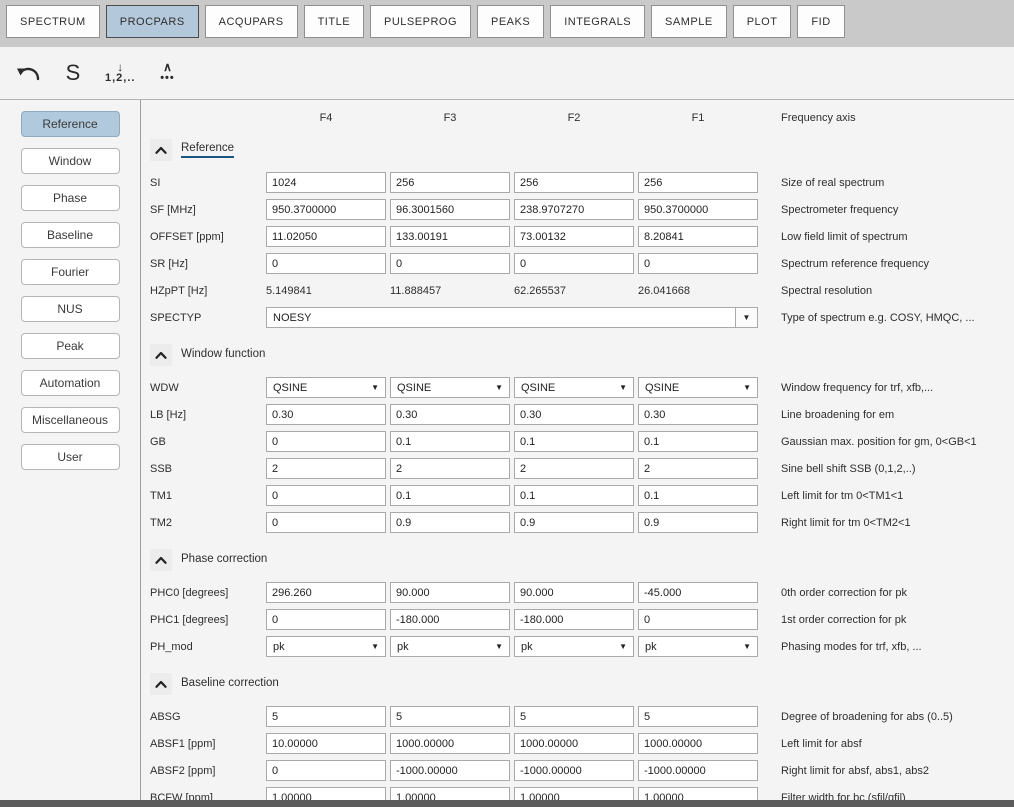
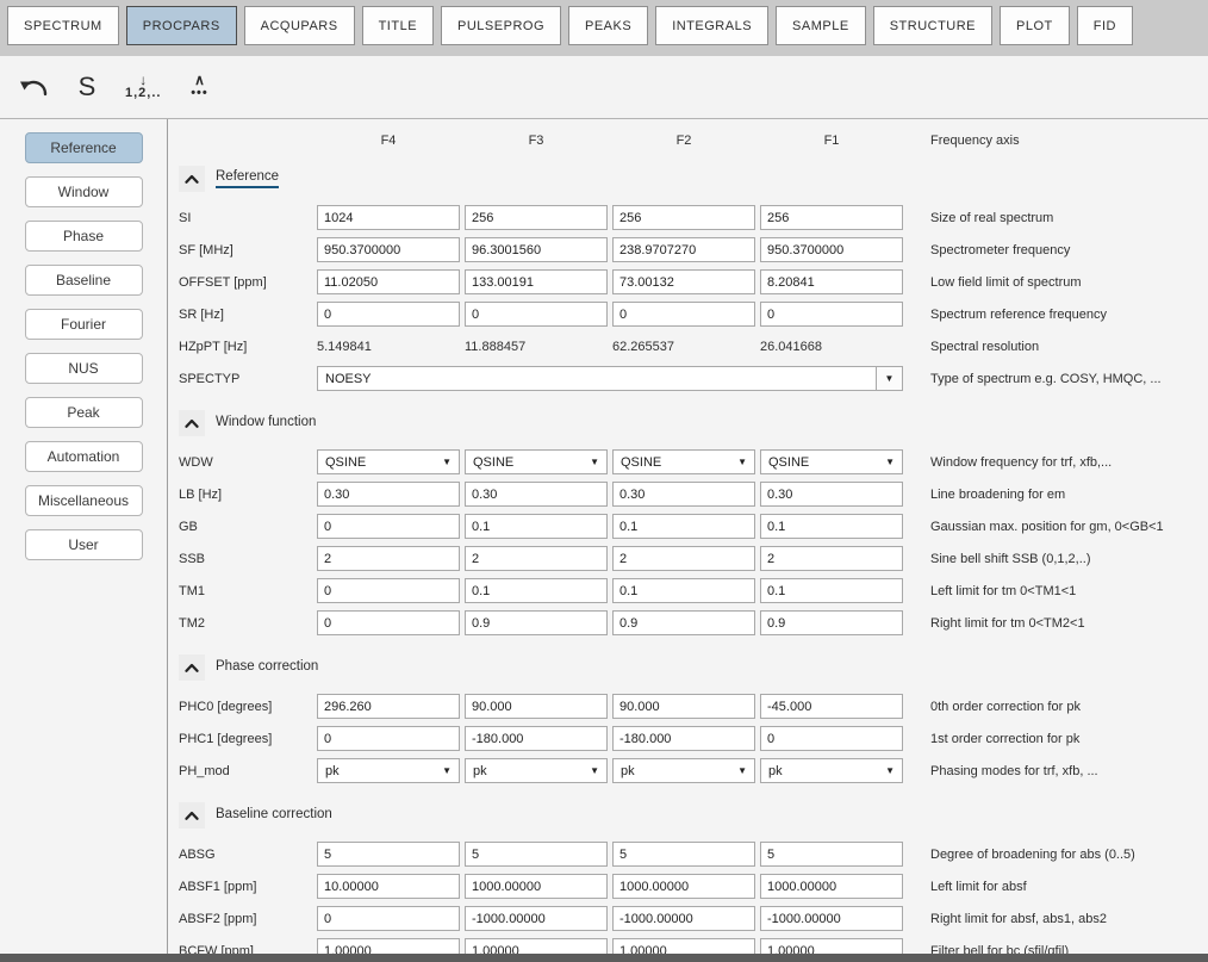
  SPECTRUM
  PROCPARS
  ACQUPARS
  TITLE
  PULSEPROG
  PEAKS
  INTEGRALS
  SAMPLE
+ STRUCTURE
  PLOT
  FID
  S
  ↓
  1,2,..
  ∧
  •••
  Reference
  Window
  Phase
  Baseline
  Fourier
  NUS
  Peak
  Automation
  Miscellaneous
  User
  F4
  F3
  F2
  F1
  Frequency axis
  Reference
  SI
  1024
  256
  256
  256
  Size of real spectrum
  SF [MHz]
  950.3700000
  96.3001560
  238.9707270
  950.3700000
  Spectrometer frequency
  OFFSET [ppm]
  11.02050
  133.00191
  73.00132
  8.20841
  Low field limit of spectrum
  SR [Hz]
  0
  0
  0
  0
  Spectrum reference frequency
  HZpPT [Hz]
  5.149841
  11.888457
  62.265537
  26.041668
  Spectral resolution
  SPECTYP
  NOESY
  ▼
  Type of spectrum e.g. COSY, HMQC, ...
  Window function
  WDW
  QSINE
  ▼
  QSINE
  ▼
  QSINE
  ▼
  QSINE
  ▼
  Window frequency for trf, xfb,...
  LB [Hz]
  0.30
  0.30
  0.30
  0.30
  Line broadening for em
  GB
  0
  0.1
  0.1
  0.1
  Gaussian max. position for gm, 0<GB<1
  SSB
  2
  2
  2
  2
  Sine bell shift SSB (0,1,2,..)
  TM1
  0
  0.1
  0.1
  0.1
  Left limit for tm 0<TM1<1
  TM2
  0
  0.9
  0.9
  0.9
  Right limit for tm 0<TM2<1
  Phase correction
  PHC0 [degrees]
  296.260
  90.000
  90.000
  -45.000
  0th order correction for pk
  PHC1 [degrees]
  0
  -180.000
  -180.000
  0
  1st order correction for pk
  PH_mod
  pk
  ▼
  pk
  ▼
  pk
  ▼
  pk
  ▼
  Phasing modes for trf, xfb, ...
  Baseline correction
  ABSG
  5
  5
  5
  5
  Degree of broadening for abs (0..5)
  ABSF1 [ppm]
  10.00000
  1000.00000
  1000.00000
  1000.00000
  Left limit for absf
  ABSF2 [ppm]
  0
  -1000.00000
  -1000.00000
  -1000.00000
  Right limit for absf, abs1, abs2
  BCFW [ppm]
  1.00000
  1.00000
  1.00000
  1.00000
- Filter width for bc (sfil/qfil)
+ Filter bell for bc (sfil/qfil)
